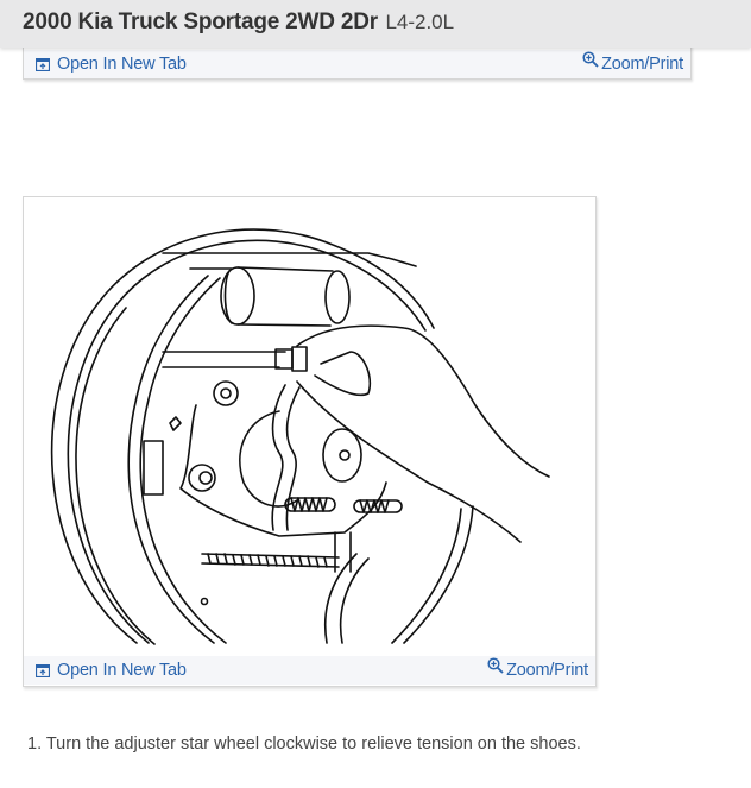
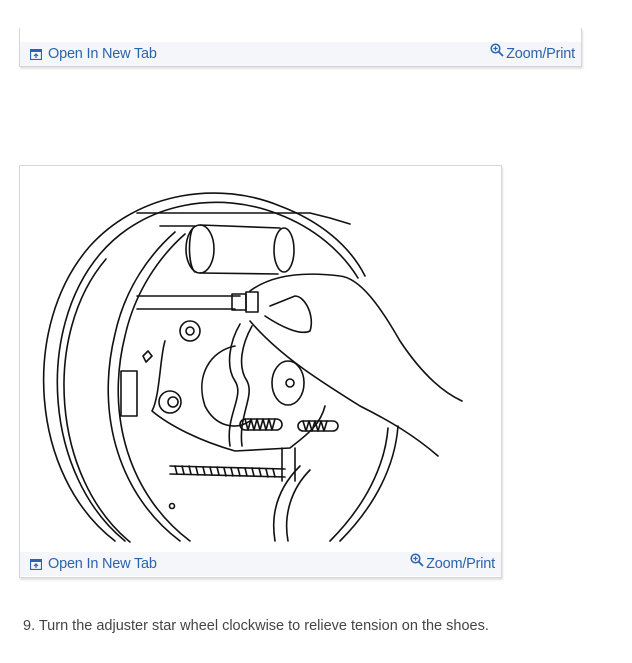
- 2000 Kia Truck Sportage 2WD 2Dr L4-2.0L
  Open In New Tab
  Zoom/Print
  Open In New Tab
  Zoom/Print
- 1. Turn the adjuster star wheel clockwise to relieve tension on the shoes.
+ 9. Turn the adjuster star wheel clockwise to relieve tension on the shoes.
